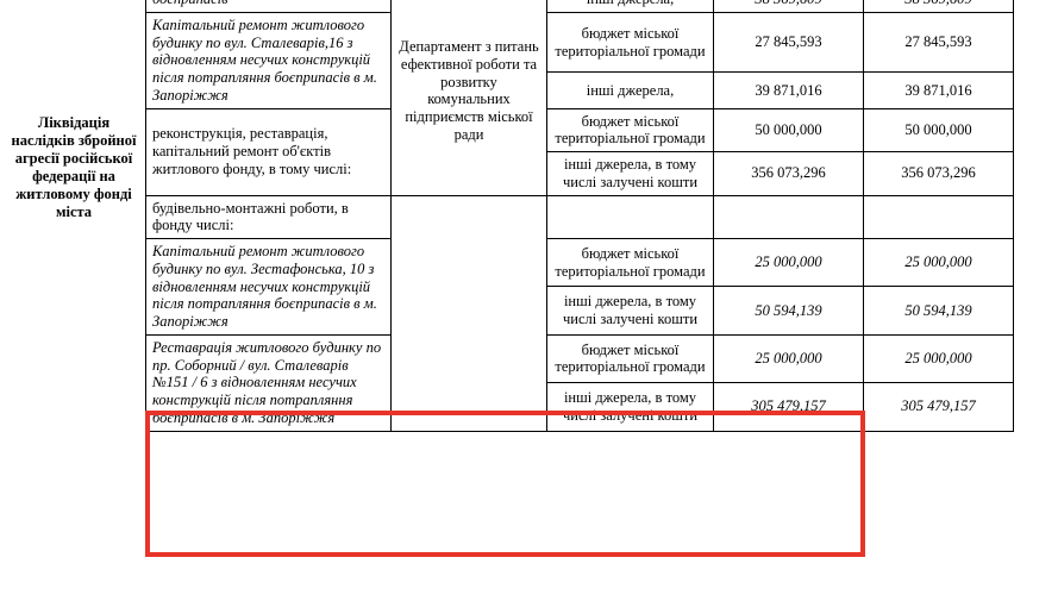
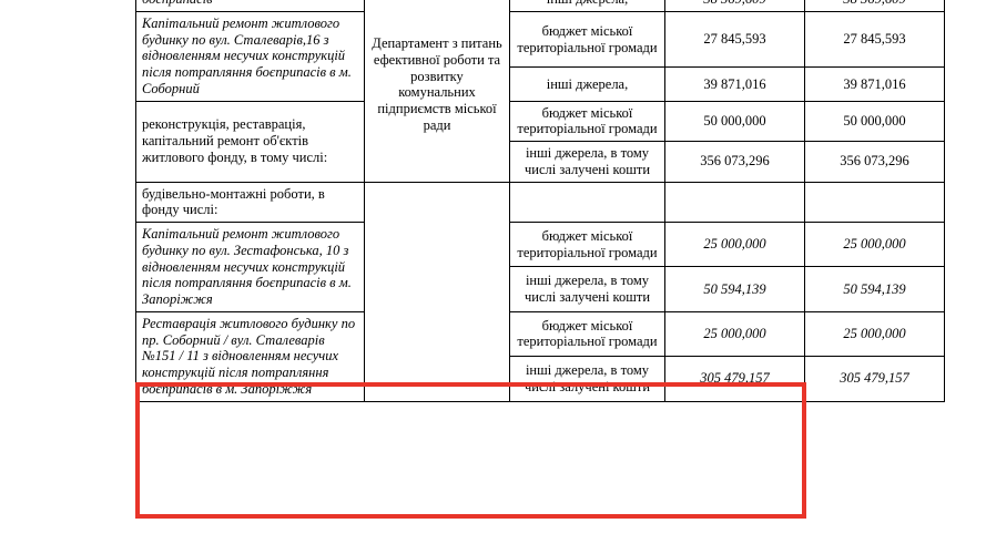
- Ліквідація наслідків збройної агресії російської федерації на житловому фонді міста
- Капітальний ремонт житлового будинку по вул. Сталеварів,16 з відновленням несучих конструкцій після потрапляння боєприпасів в м. Запоріжжя	бюджет міської територіальної громади	27 845,593	27 845,593
+ Капітальний ремонт житлового будинку по вул. Сталеварів,16 з відновленням несучих конструкцій після потрапляння боєприпасів в м. Соборний	бюджет міської територіальної громади	27 845,593	27 845,593
  інші джерела,	39 871,016	39 871,016
  реконструкція, реставрація, капітальний ремонт об'єктів житлового фонду, в тому числі:	бюджет міської територіальної громади	50 000,000	50 000,000
  інші джерела, в тому числі залучені кошти	356 073,296	356 073,296
  будівельно-монтажні роботи, в фонду числі:
  Капітальний ремонт житлового будинку по вул. Зестафонська, 10 з відновленням несучих конструкцій після потрапляння боєприпасів в м. Запоріжжя	бюджет міської територіальної громади	25 000,000	25 000,000
  інші джерела, в тому числі залучені кошти	50 594,139	50 594,139
- Реставрація житлового будинку по пр. Соборний / вул. Сталеварів №151 / 6 з відновленням несучих конструкцій після потрапляння боєприпасів в м. Запоріжжя	бюджет міської територіальної громади	25 000,000	25 000,000
+ Реставрація житлового будинку по пр. Соборний / вул. Сталеварів №151 / 11 з відновленням несучих конструкцій після потрапляння боєприпасів в м. Запоріжжя	бюджет міської територіальної громади	25 000,000	25 000,000
  інші джерела, в тому числі залучені кошти	305 479,157	305 479,157
